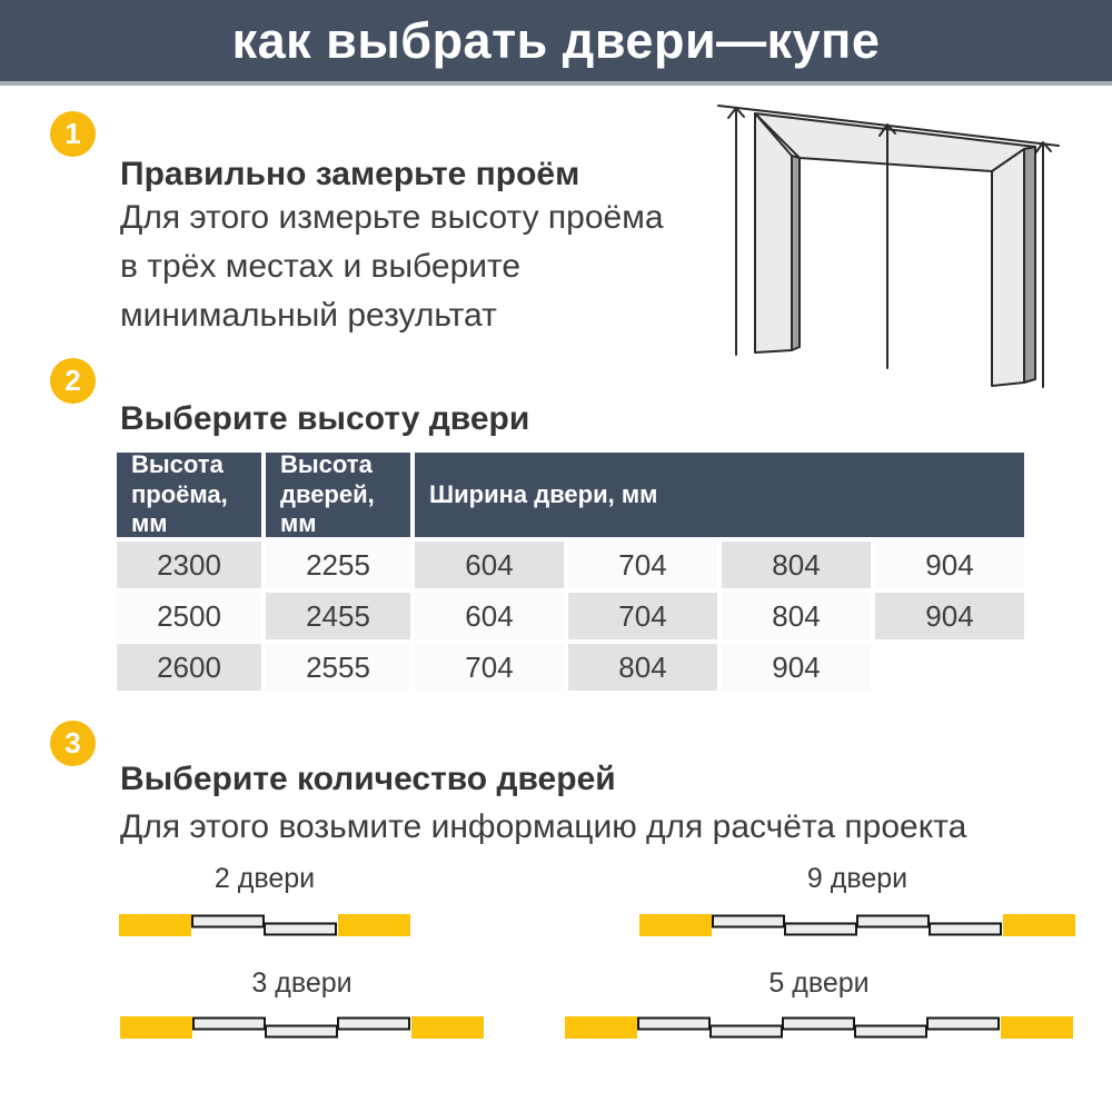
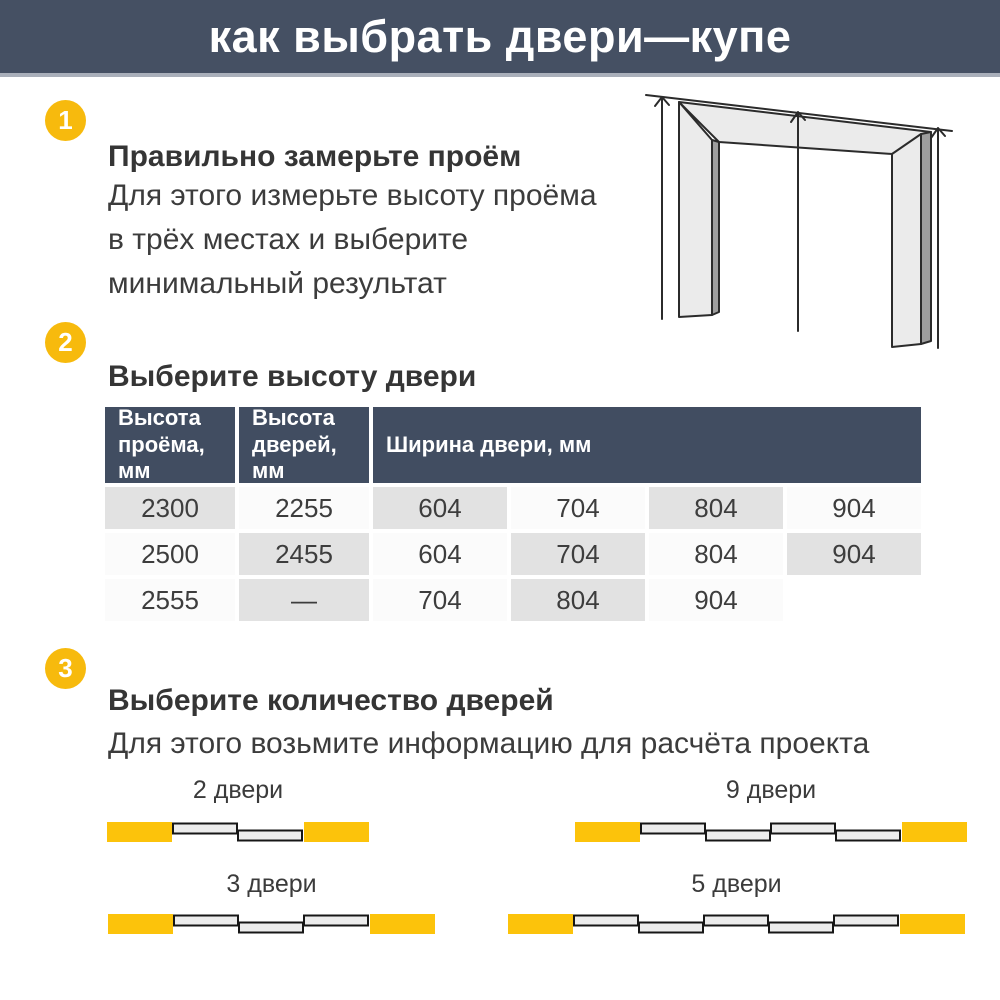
  как выбрать двери—купе
  1
  Правильно замерьте проём
  Для этого измерьте высоту проёма
  в трёх местах и выберите
  минимальный результат
  2
  Выберите высоту двери
  Высота проёма, мм
  Высота дверей, мм
  Ширина двери, мм
  2300
  2255
  604
  704
  804
  904
  2500
  2455
  604
  704
  804
  904
- 2600
  2555
+ —
  704
  804
  904
  3
  Выберите количество дверей
  Для этого возьмите информацию для расчёта проекта
  2 двери
  9 двери
  3 двери
  5 двери
